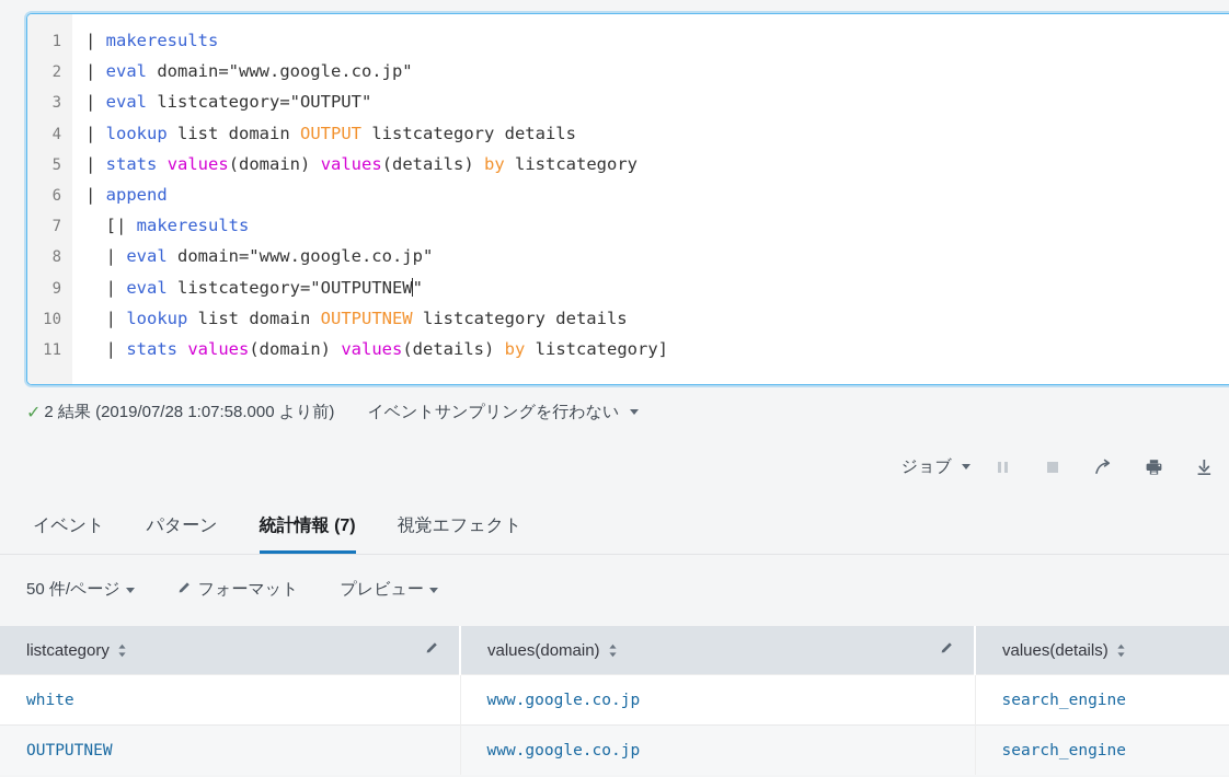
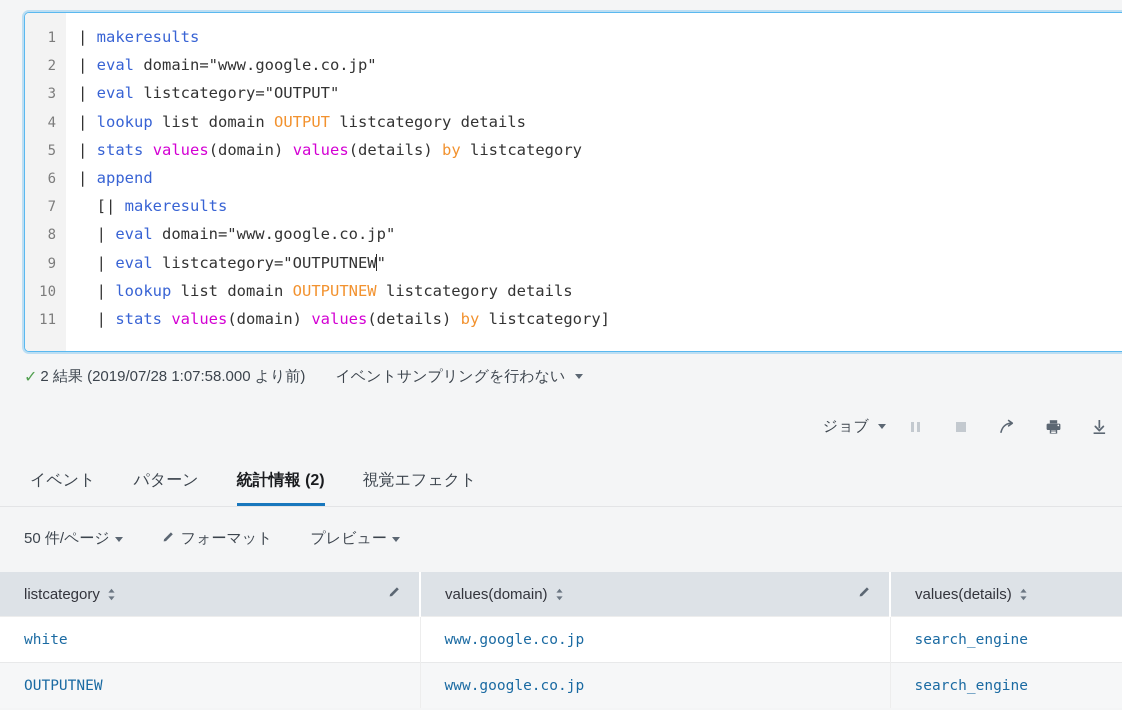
  1
  | makeresults
  2
  | eval domain="www.google.co.jp"
  3
  | eval listcategory="OUTPUT"
  4
  | lookup list domain OUTPUT listcategory details
  5
  | stats values(domain) values(details) by listcategory
  6
  | append
  7
  [| makeresults
  8
  | eval domain="www.google.co.jp"
  9
  | eval listcategory="OUTPUTNEW"
  10
  | lookup list domain OUTPUTNEW listcategory details
  11
  | stats values(domain) values(details) by listcategory]
  ✓
  2 結果 (2019/07/28 1:07:58.000 より前)
  イベントサンプリングを行わない
  ジョブ
  イベント
  パターン
- 統計情報 (7)
+ 統計情報 (2)
  視覚エフェクト
  50 件/ページ
  フォーマット
  プレビュー
  listcategory	values(domain)	values(details)
  white	www.google.co.jp	search_engine
  OUTPUTNEW	www.google.co.jp	search_engine
